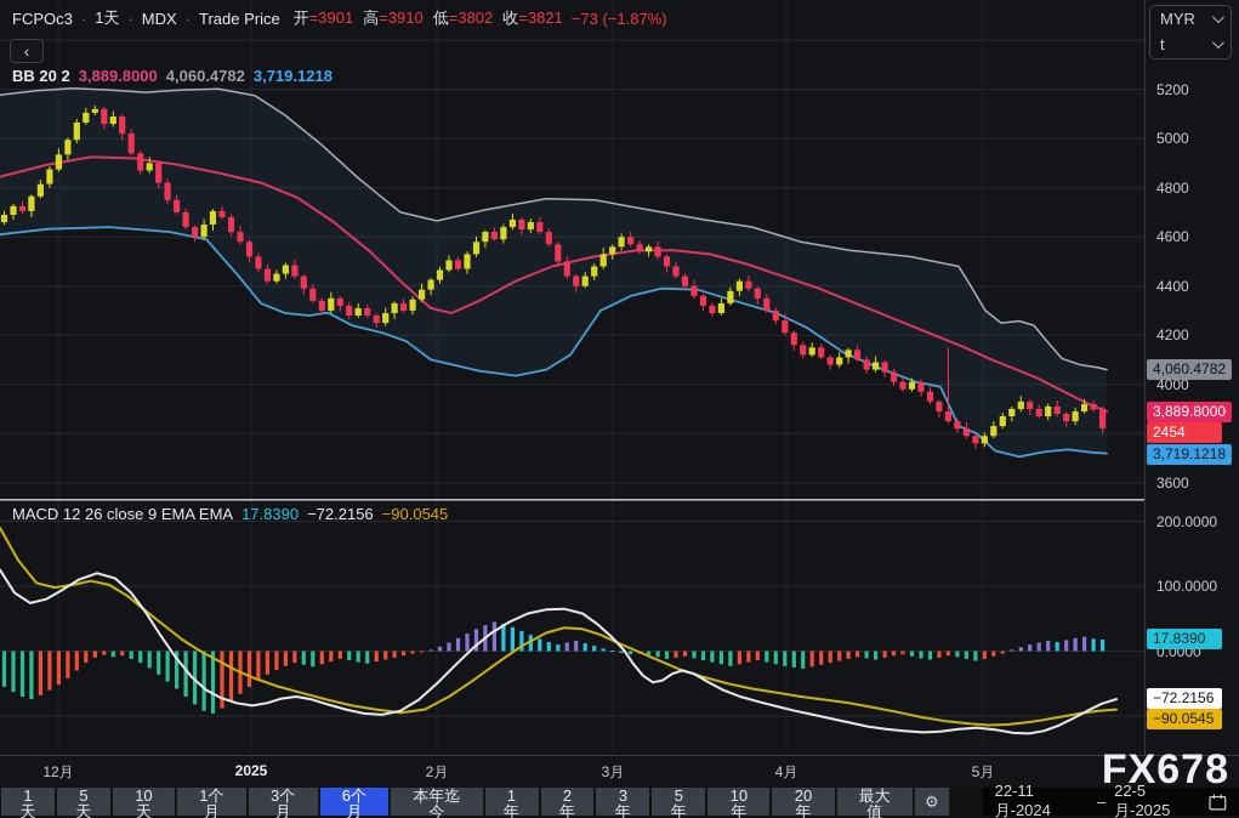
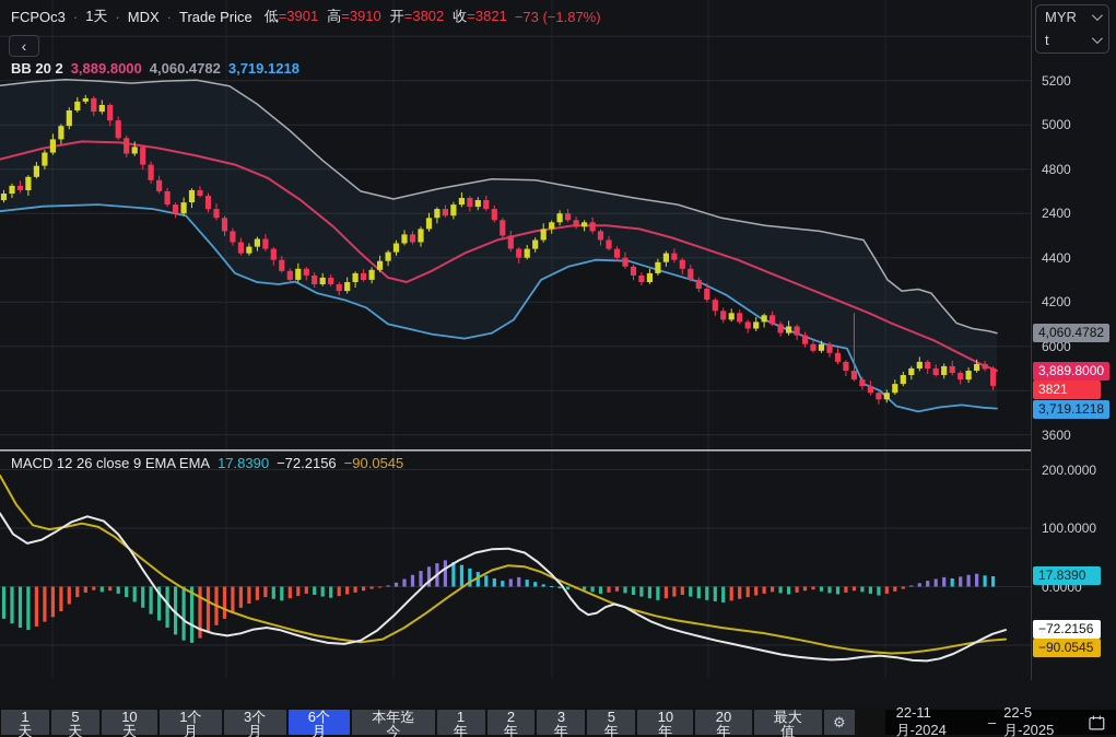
  FCPOc3
  ·
  1天
  ·
  MDX
  ·
  Trade Price
- 开=3901
+ 低=3901
  高=3910
- 低=3802
+ 开=3802
  收=3821
  −73 (−1.87%)
  ‹
  BB 20 2
  3,889.8000
  4,060.4782
  3,719.1218
  MACD 12 26 close 9 EMA EMA
  17.8390
  −72.2156
  −90.0545
  MYR
  t
  5200
  5000
  4800
- 4600
+ 2400
  4400
  4200
- 4000
+ 6000
  3600
  200.0000
  100.0000
  0.0000
  4,060.4782
  3,889.8000
- 2454
+ 3821
  3,719.1218
  17.8390
  −72.2156
  −90.0545
- 12月
- 2025
- 2月
- 3月
- 4月
- 5月
  1天
  5天
  10天
  1个月
  3个月
  6个月
  本年迄今
  1年
  2年
  3年
  5年
  10年
  20年
  最大值
  ⚙
  22-11月-2024
  –
  22-5月-2025
- FX678
